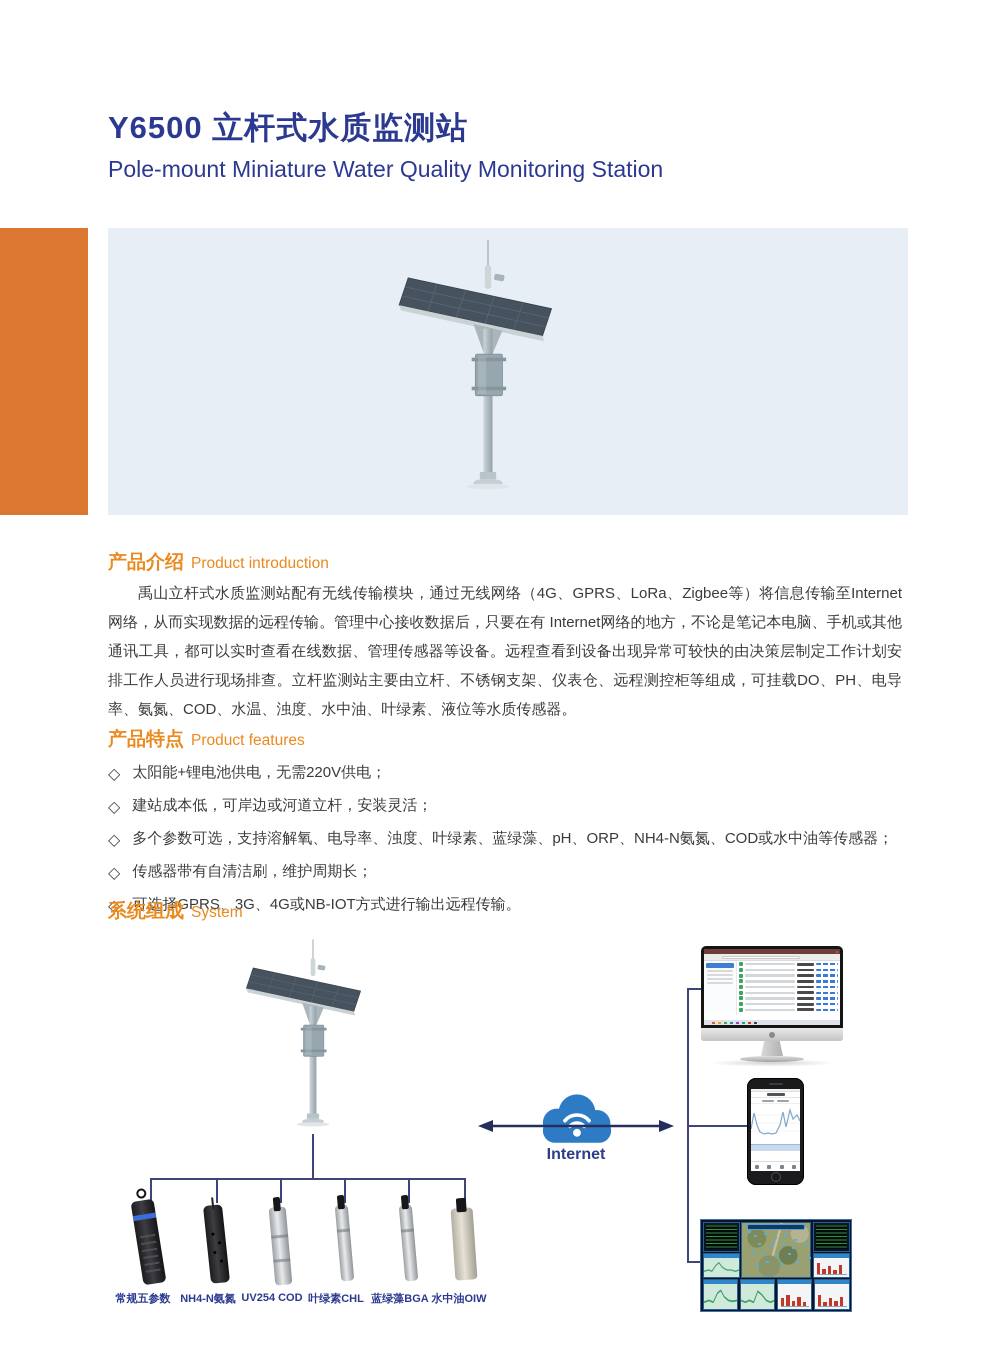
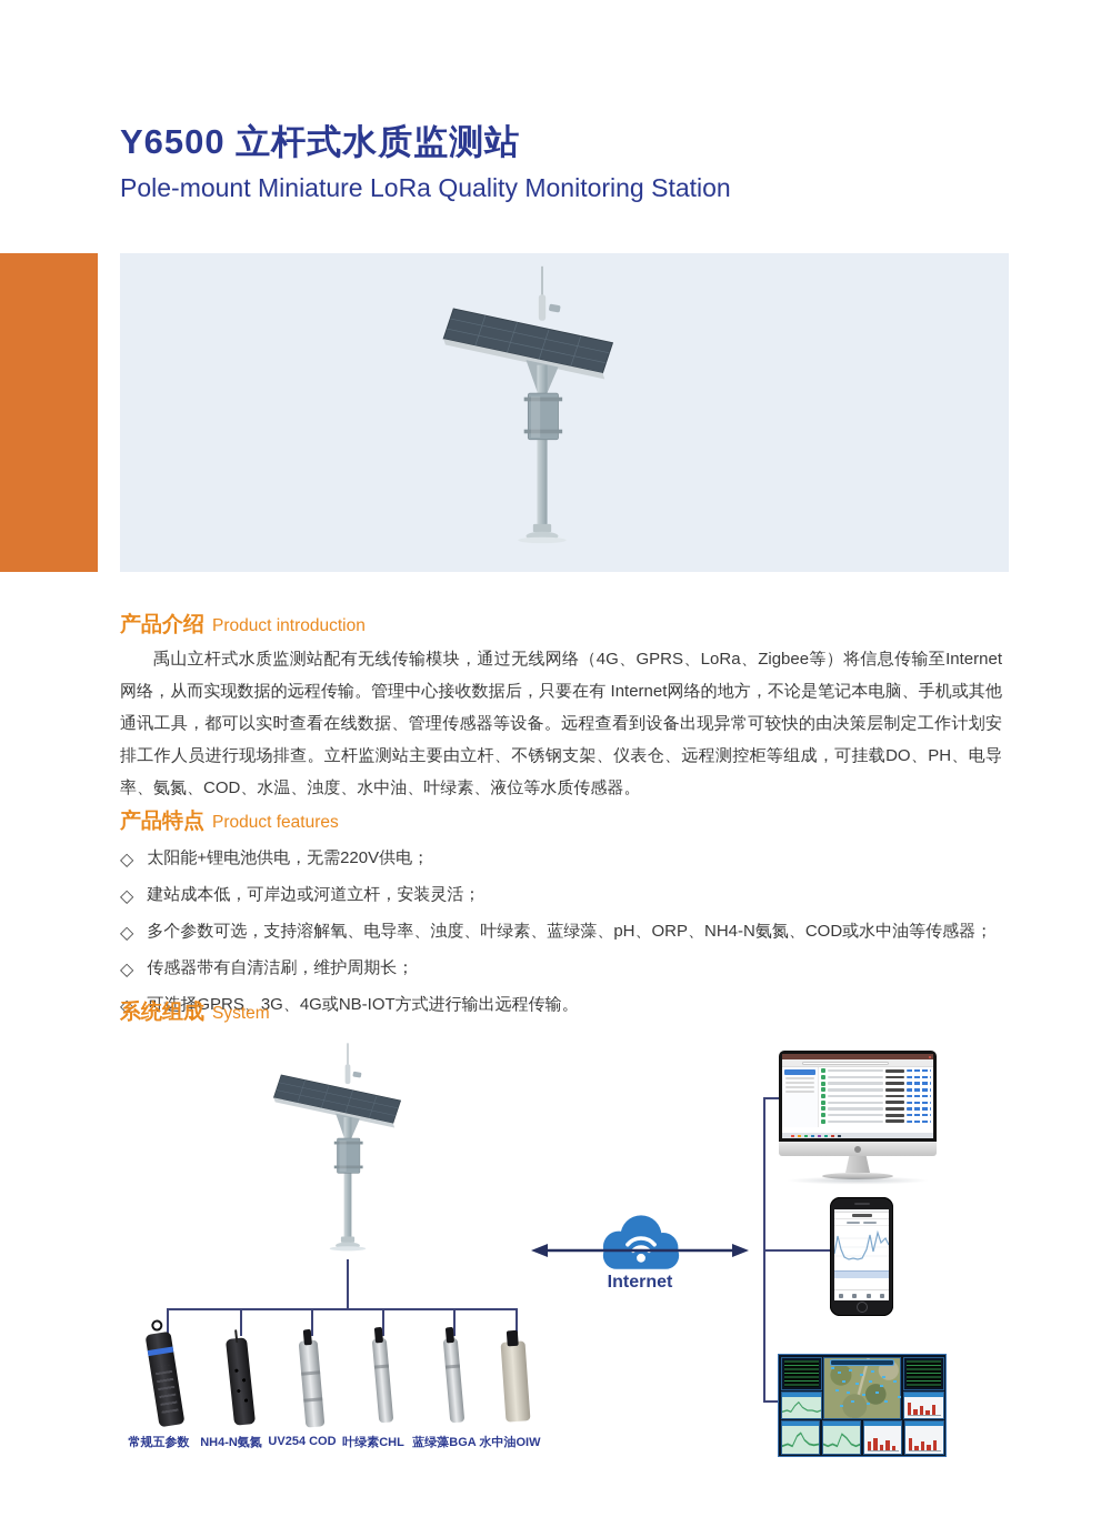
  Y6500 立杆式水质监测站
- Pole-mount Miniature Water Quality Monitoring Station
+ Pole-mount Miniature LoRa Quality Monitoring Station
  产品介绍 Product introduction
  禹山立杆式水质监测站配有无线传输模块，通过无线网络（4G、GPRS、LoRa、Zigbee等）将信息传输至Internet网络，从而实现数据的远程传输。管理中心接收数据后，只要在有 Internet网络的地方，不论是笔记本电脑、手机或其他通讯工具，都可以实时查看在线数据、管理传感器等设备。远程查看到设备出现异常可较快的由决策层制定工作计划安排工作人员进行现场排查。立杆监测站主要由立杆、不锈钢支架、仪表仓、远程测控柜等组成，可挂载DO、PH、电导率、氨氮、COD、水温、浊度、水中油、叶绿素、液位等水质传感器。
  产品特点 Product features
  ◇
  太阳能+锂电池供电，无需220V供电；
  ◇
  建站成本低，可岸边或河道立杆，安装灵活；
  ◇
  多个参数可选，支持溶解氧、电导率、浊度、叶绿素、蓝绿藻、pH、ORP、NH4-N氨氮、COD或水中油等传感器；
  ◇
  传感器带有自清洁刷，维护周期长；
  ◇
  可选择GPRS、3G、4G或NB-IOT方式进行输出远程传输。
  系统组成 System
  常规五参数
  NH4-N氨氮
  UV254 COD
  叶绿素CHL
  蓝绿藻BGA
  水中油OIW
  Internet
